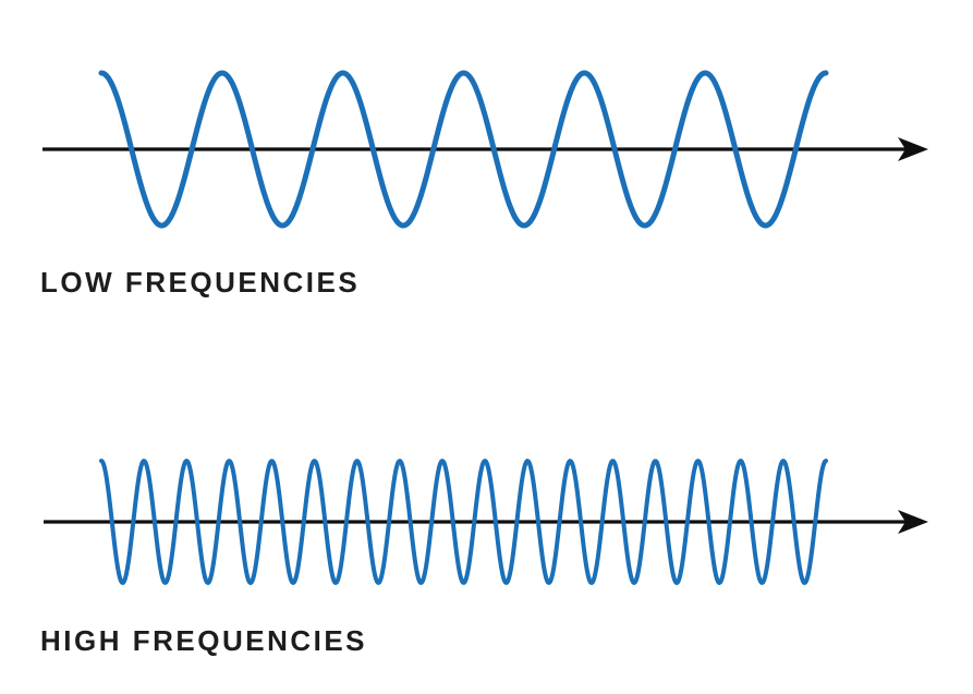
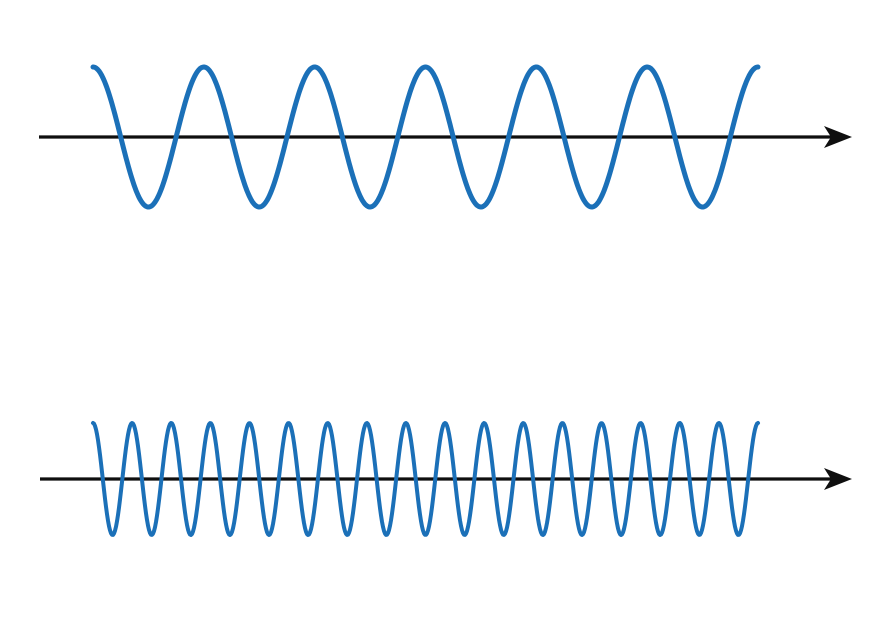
- LOW FREQUENCIES
- HIGH FREQUENCIES
